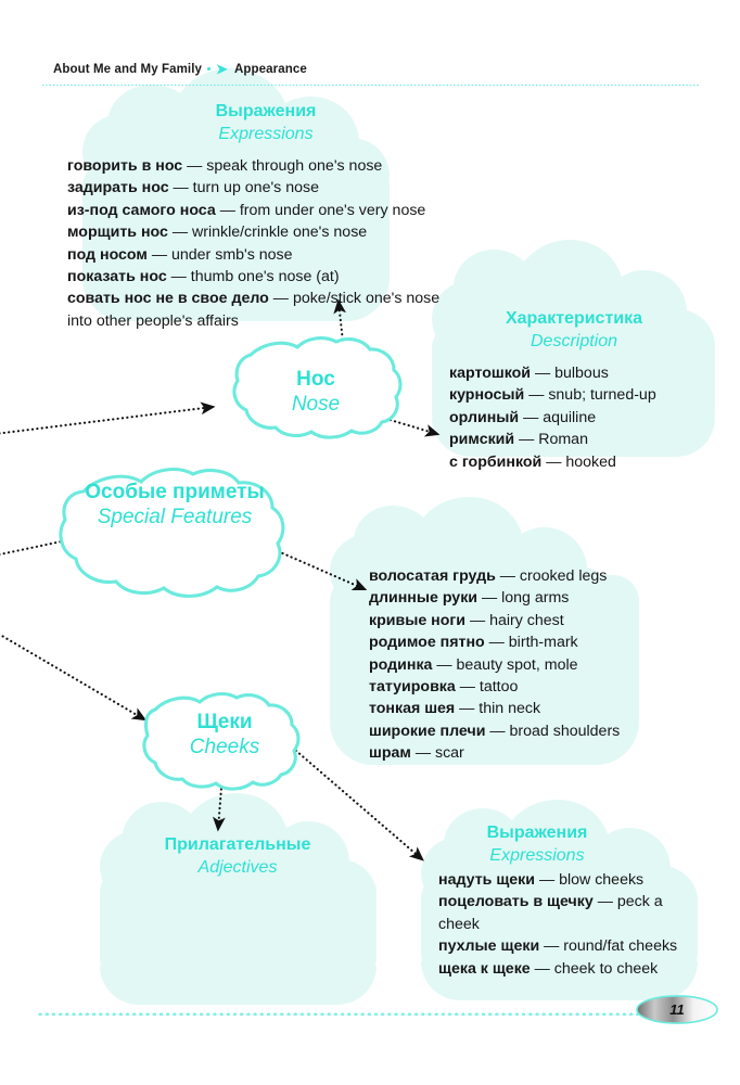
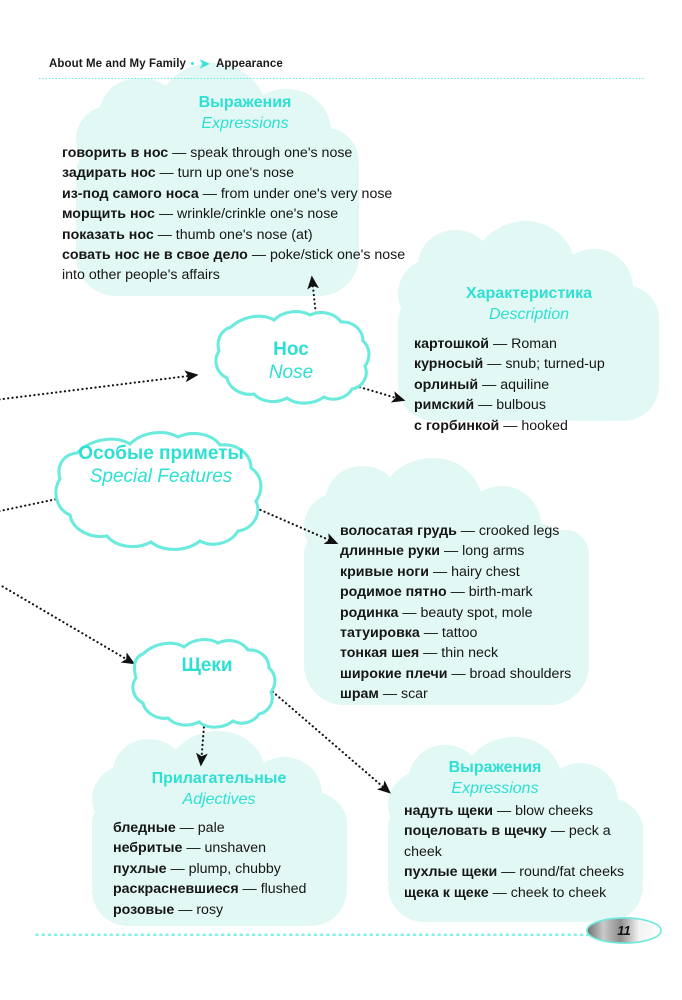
  About Me and My Family
  ➤
  Appearance
  Выражения
  Expressions
  говорить в нос — speak through one's nose
  задирать нос — turn up one's nose
  из-под самого носа — from under one's very nose
  морщить нос — wrinkle/crinkle one's nose
- под носом — under smb's nose
  показать нос — thumb one's nose (at)
  совать нос не в свое дело — poke/stick one's nose into other people's affairs
  Нос
  Nose
  Характеристика
  Description
- картошкой — bulbous
+ картошкой — Roman
  курносый — snub; turned-up
  орлиный — aquiline
- римский — Roman
+ римский — bulbous
  с горбинкой — hooked
  Особые приметы
  Special Features
  волосатая грудь — crooked legs
  длинные руки — long arms
  кривые ноги — hairy chest
  родимое пятно — birth-mark
  родинка — beauty spot, mole
  татуировка — tattoo
  тонкая шея — thin neck
  широкие плечи — broad shoulders
  шрам — scar
  Щеки
- Cheeks
  Прилагательные
  Adjectives
+ бледные — pale
+ небритые — unshaven
+ пухлые — plump, chubby
+ раскрасневшиеся — flushed
+ розовые — rosy
  Выражения
  Expressions
  надуть щеки — blow cheeks
  поцеловать в щечку — peck a cheek
  пухлые щеки — round/fat cheeks
  щека к щеке — cheek to cheek
  11
